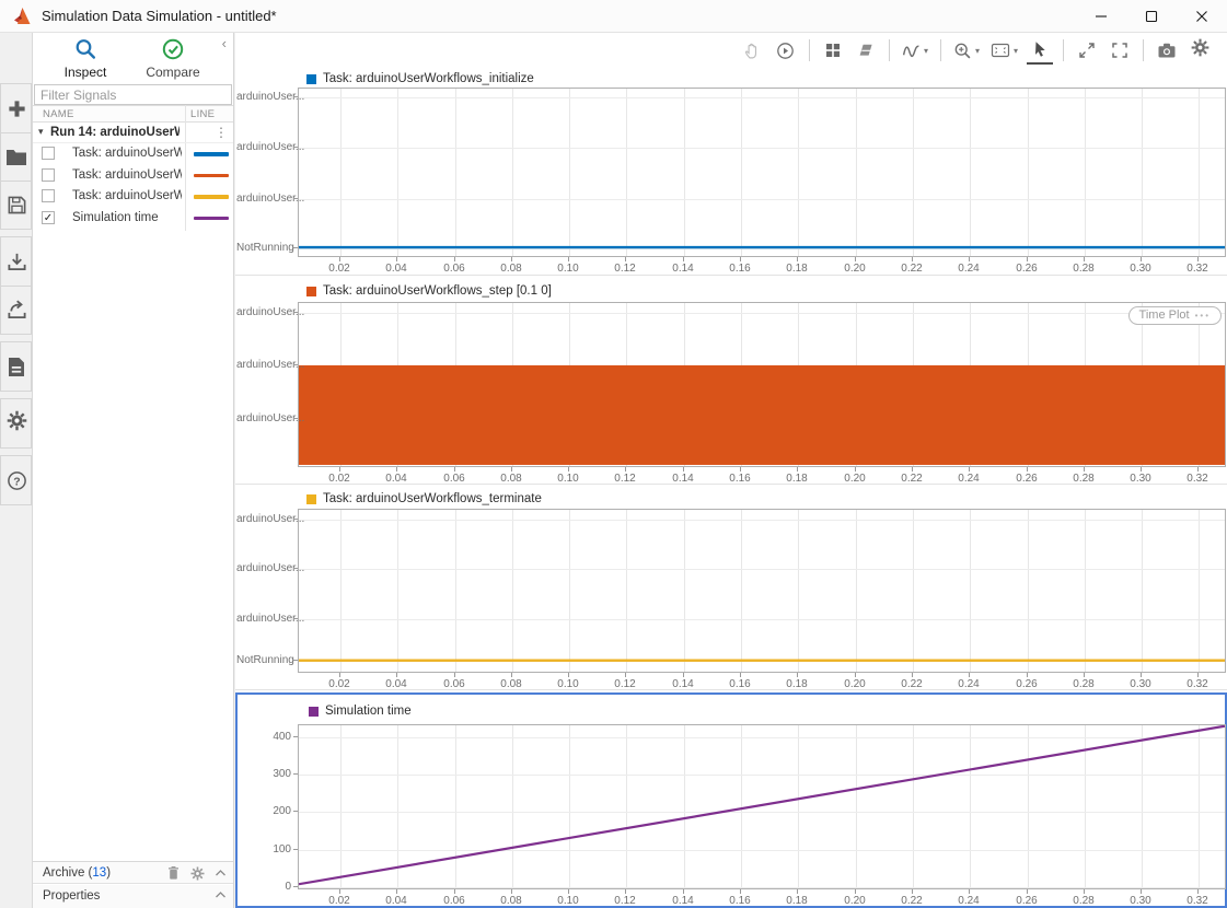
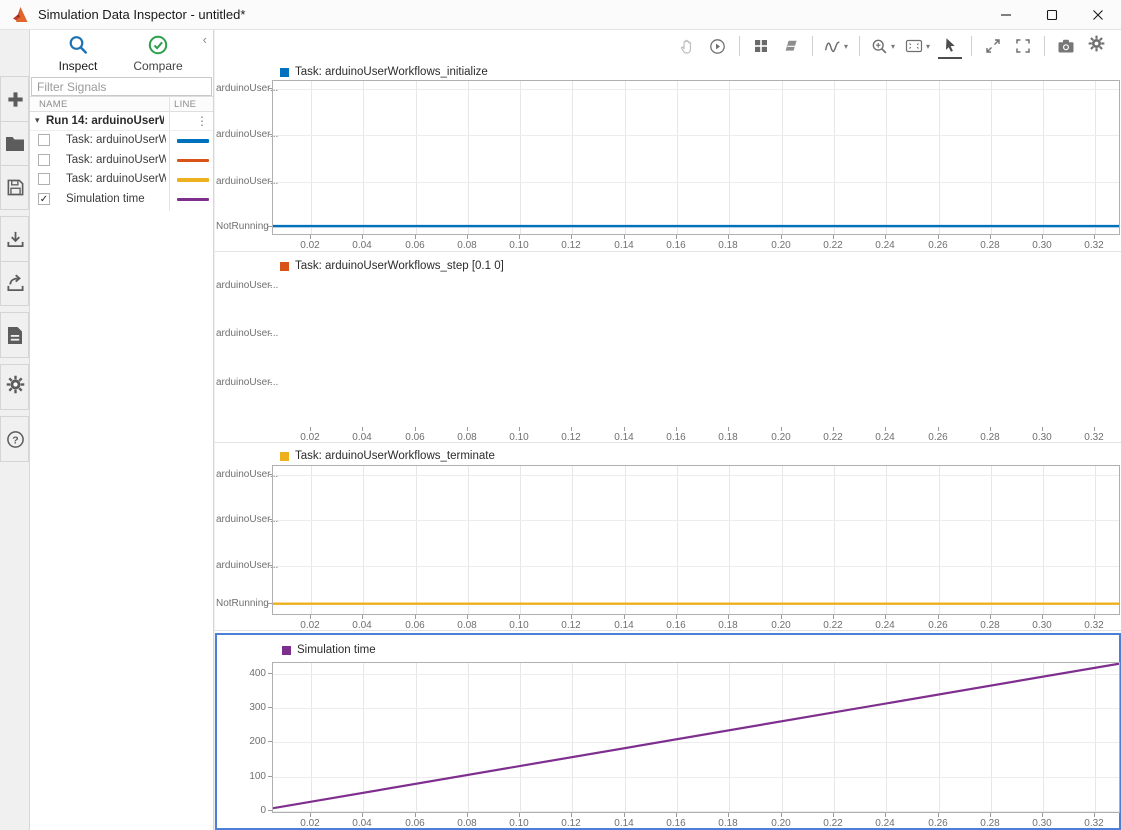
- Simulation Data Simulation - untitled*
+ Simulation Data Inspector - untitled*
  ?
  Inspect
  Compare
  ‹
  Filter Signals
  NAME
  LINE
  ▾
  Run 14: arduinoUser
  ⋮
  Task: arduinoUserW
  Task: arduinoUserW
  Task: arduinoUserW
  ✓
  Simulation time
- Archive (13)
- Properties
  ▾
  ▾
  ▾
  Task: arduinoUserWorkflows_initialize
  0.02
  0.04
  0.06
  0.08
  0.10
  0.12
  0.14
  0.16
  0.18
  0.20
  0.22
  0.24
  0.26
  0.28
  0.30
  0.32
  arduinoUse..
  arduinoUse..
  arduinoUse..
  NotRunning
  Task: arduinoUserWorkflows_step [0.1 0]
- Time Plot •••
  0.02
  0.04
  0.06
  0.08
  0.10
  0.12
  0.14
  0.16
  0.18
  0.20
  0.22
  0.24
  0.26
  0.28
  0.30
  0.32
  arduinoUse..
  arduinoUse..
  arduinoUse..
  Task: arduinoUserWorkflows_terminate
  0.02
  0.04
  0.06
  0.08
  0.10
  0.12
  0.14
  0.16
  0.18
  0.20
  0.22
  0.24
  0.26
  0.28
  0.30
  0.32
  arduinoUse..
  arduinoUse..
  arduinoUse..
  NotRunning
  Simulation time
  0.02
  0.04
  0.06
  0.08
  0.10
  0.12
  0.14
  0.16
  0.18
  0.20
  0.22
  0.24
  0.26
  0.28
  0.30
  0.32
  0
  100
  200
  300
  400
